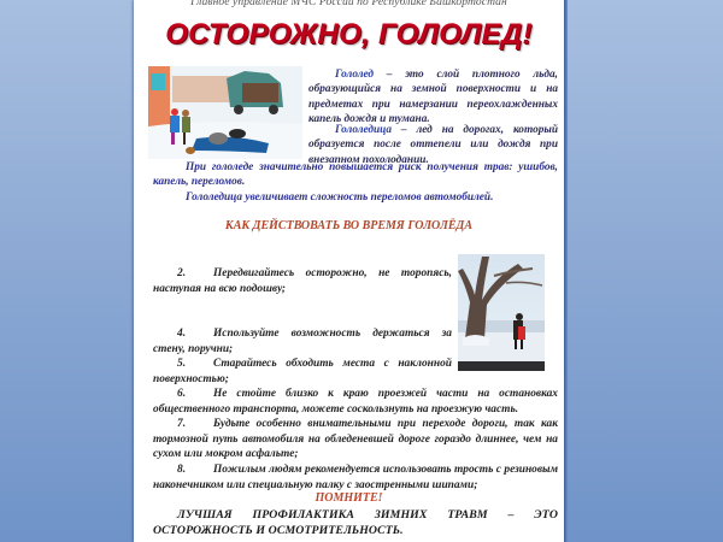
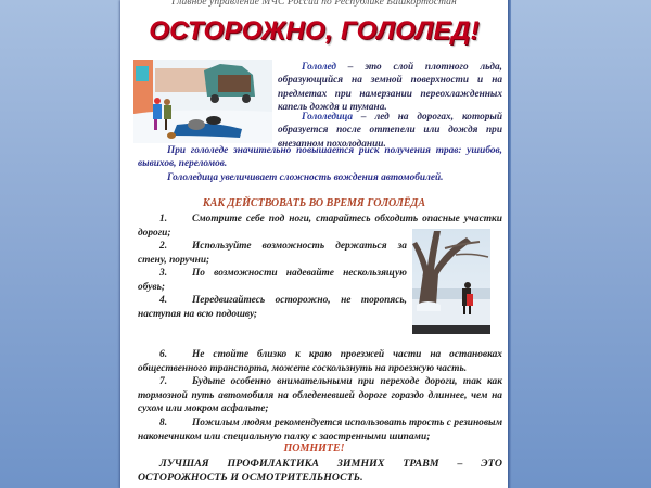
  Главное управление МЧС России по Республике Башкортостан
  ОСТОРОЖНО, ГОЛОЛЕД!
  Гололед – это слой плотного льда, образующийся на земной поверхности и на предметах при намерзании переохлажденных капель дождя и тумана.
  Гололедица – лед на дорогах, который образуется после оттепели или дождя при внезапном похолодании.
- При гололеде значительно повышается риск получения трав: ушибов, капель, переломов.
+ При гололеде значительно повышается риск получения трав: ушибов, вывихов, переломов.
- Гололедица увеличивает сложность переломов автомобилей.
+ Гололедица увеличивает сложность вождения автомобилей.
  КАК ДЕЙСТВОВАТЬ ВО ВРЕМЯ ГОЛОЛЁДА
+ 1. Смотрите себе под ноги, старайтесь обходить опасные участки дороги;
- 2. Передвигайтесь осторожно, не торопясь, наступая на всю подошву;
+ 2. Используйте возможность держаться за стену, поручни;
+ 3. По возможности надевайте нескользящую обувь;
- 4. Используйте возможность держаться за стену, поручни;
+ 4. Передвигайтесь осторожно, не торопясь, наступая на всю подошву;
- 5. Старайтесь обходить места с наклонной поверхностью;
  6. Не стойте близко к краю проезжей части на остановках общественного транспорта, можете соскользнуть на проезжую часть.
  7. Будьте особенно внимательными при переходе дороги, так как тормозной путь автомобиля на обледеневшей дороге гораздо длиннее, чем на сухом или мокром асфальте;
  8. Пожилым людям рекомендуется использовать трость с резиновым наконечником или специальную палку с заостренными шипами;
  ПОМНИТЕ!
  ЛУЧШАЯ ПРОФИЛАКТИКА ЗИМНИХ ТРАВМ – ЭТО ОСТОРОЖНОСТЬ И ОСМОТРИТЕЛЬНОСТЬ.
